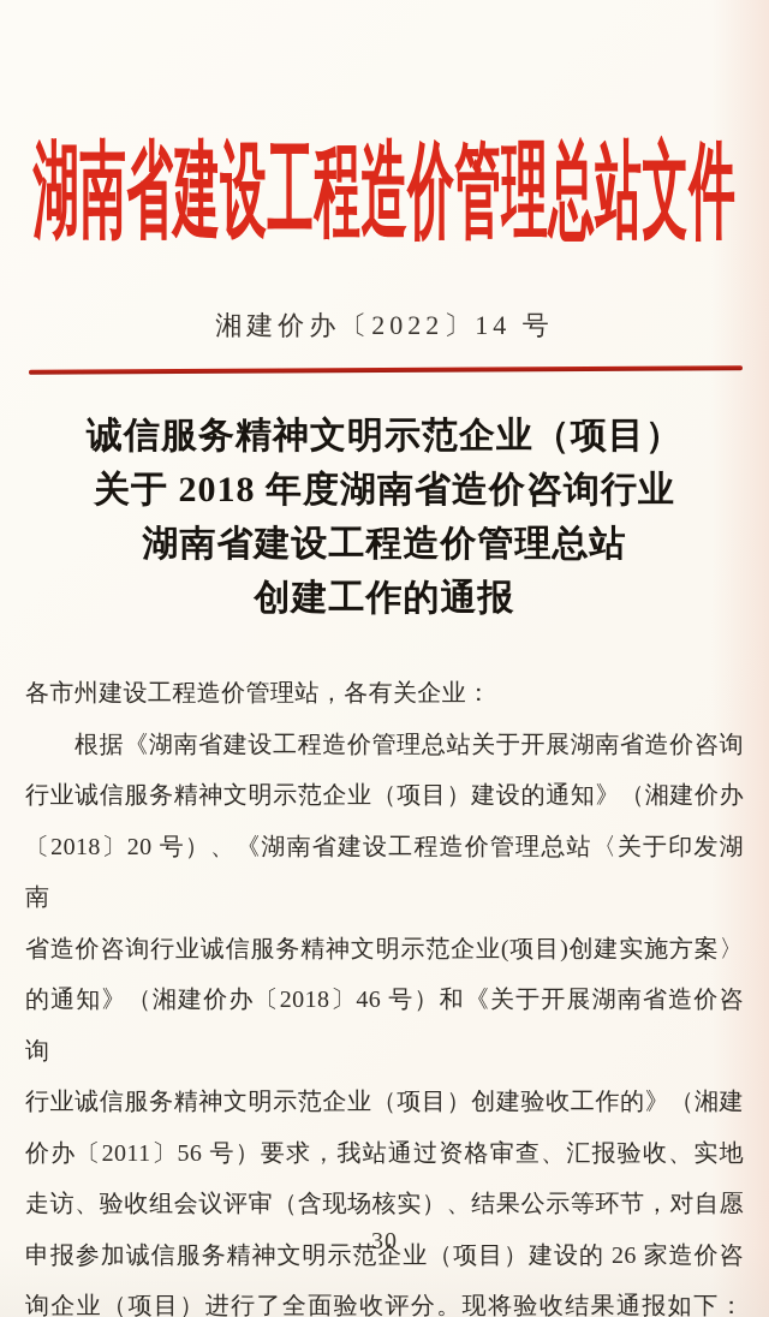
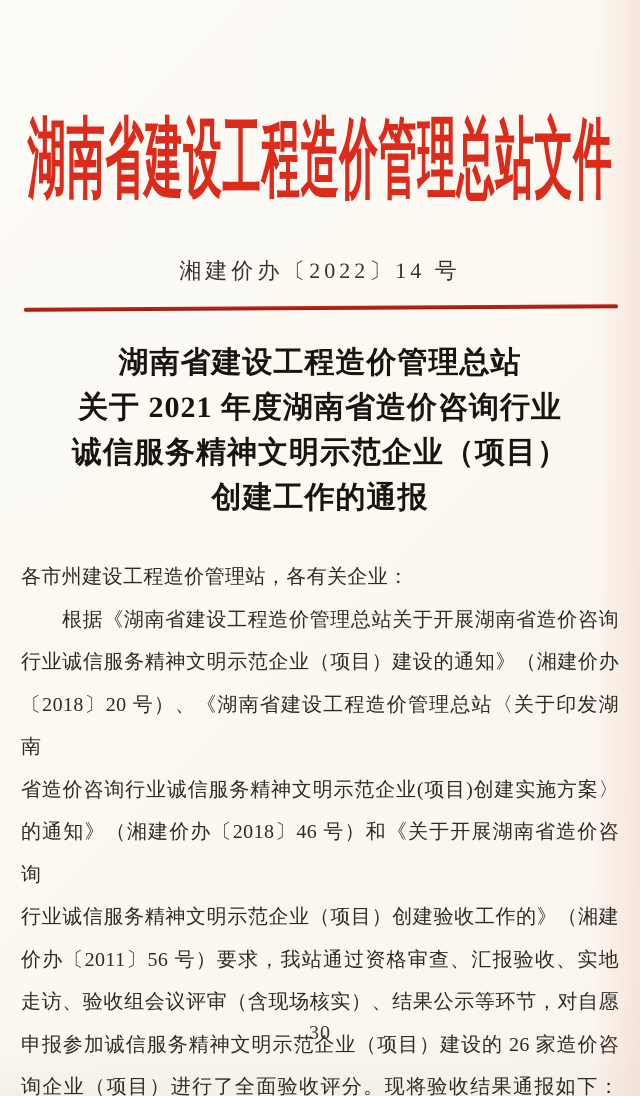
  湖南省建设工程造价管理总站文件
  湘建价办〔2022〕14 号
- 诚信服务精神文明示范企业（项目）
+ 湖南省建设工程造价管理总站
- 关于 2018 年度湖南省造价咨询行业
+ 关于 2021 年度湖南省造价咨询行业
- 湖南省建设工程造价管理总站
+ 诚信服务精神文明示范企业（项目）
  创建工作的通报
  各市州建设工程造价管理站，各有关企业：
  根据《湖南省建设工程造价管理总站关于开展湖南省造价咨询
  行业诚信服务精神文明示范企业（项目）建设的通知》（湘建价办
  〔2018〕20 号）、《湖南省建设工程造价管理总站〈关于印发湖南
  省造价咨询行业诚信服务精神文明示范企业(项目)创建实施方案〉
  的通知》（湘建价办〔2018〕46 号）和《关于开展湖南省造价咨询
  行业诚信服务精神文明示范企业（项目）创建验收工作的》（湘建
  价办〔2011〕56 号）要求，我站通过资格审查、汇报验收、实地
  走访、验收组会议评审（含现场核实）、结果公示等环节，对自愿
  申报参加诚信服务精神文明示范企业（项目）建设的 26 家造价咨
  询企业（项目）进行了全面验收评分。现将验收结果通报如下：
  30
